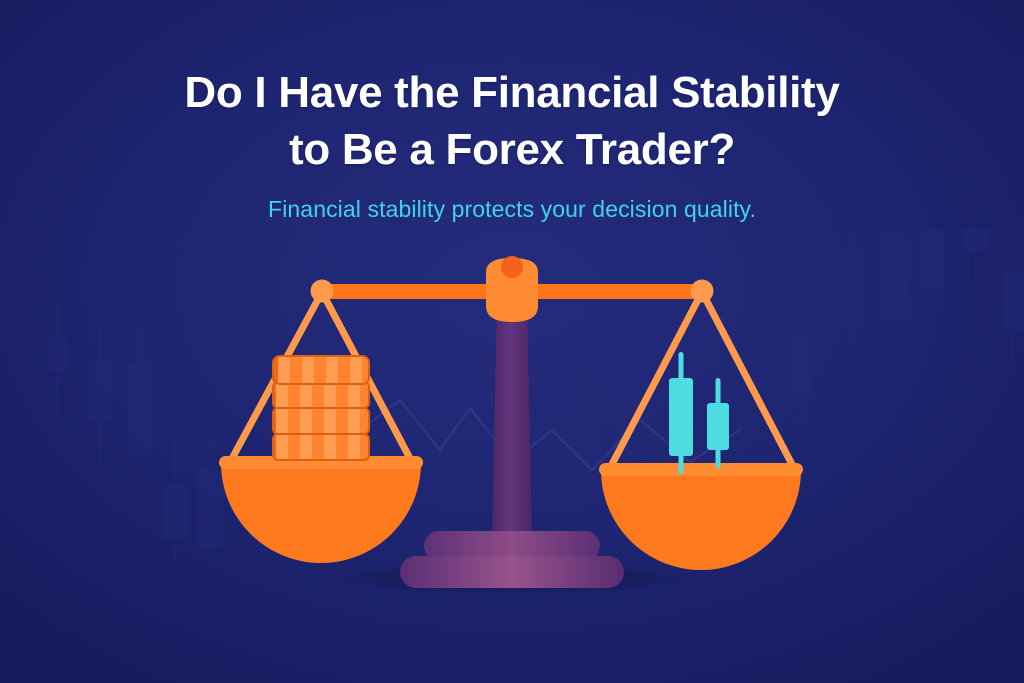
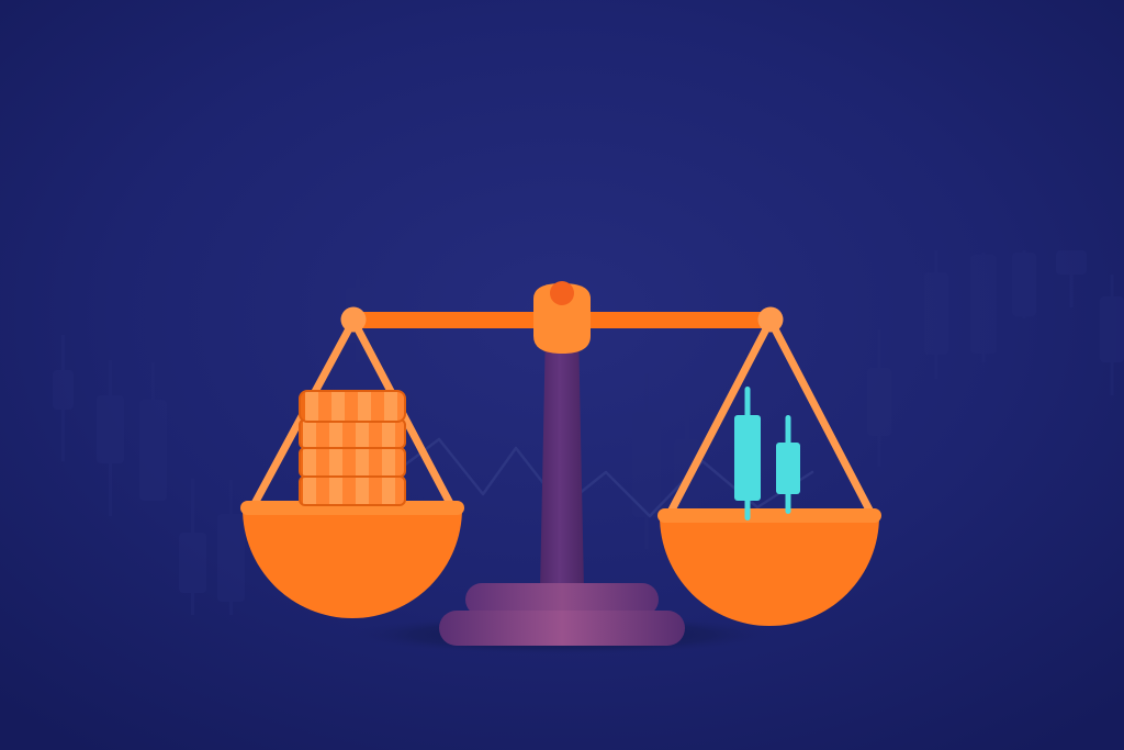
- Do I Have the Financial Stability
- to Be a Forex Trader?
- Financial stability protects your decision quality.
